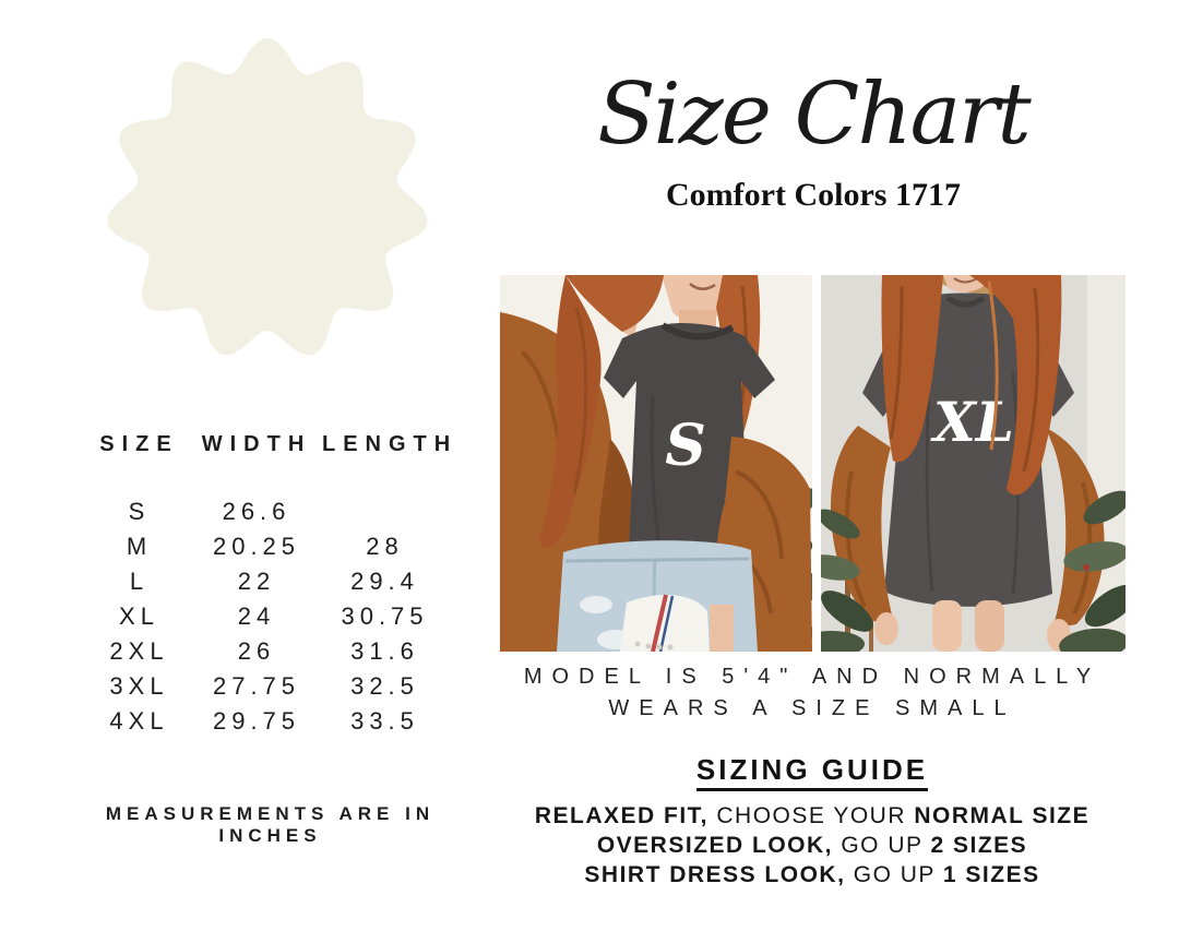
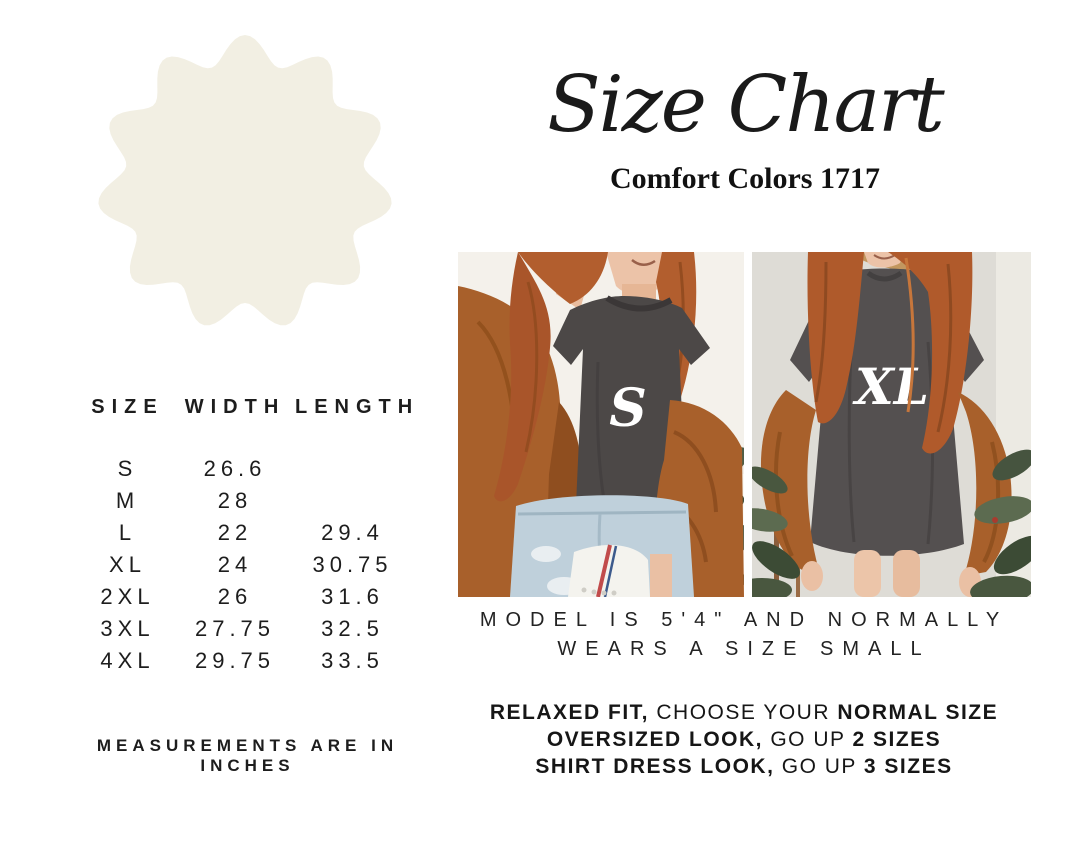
  Size Chart
  Comfort Colors 1717
  SIZE
  WIDTH
  LENGTH
  S
  26.6
  M
- 20.25
  28
  L
  22
  29.4
  XL
  24
  30.75
  2XL
  26
  31.6
  3XL
  27.75
  32.5
  4XL
  29.75
  33.5
  MEASUREMENTS ARE IN INCHES
  S
  MODEL IS 5'4" AND NORMALLY
  WEARS A SIZE SMALL
- SIZING GUIDE
  RELAXED FIT, CHOOSE YOUR NORMAL SIZE
  OVERSIZED LOOK, GO UP 2 SIZES
- SHIRT DRESS LOOK, GO UP 1 SIZES
+ SHIRT DRESS LOOK, GO UP 3 SIZES
